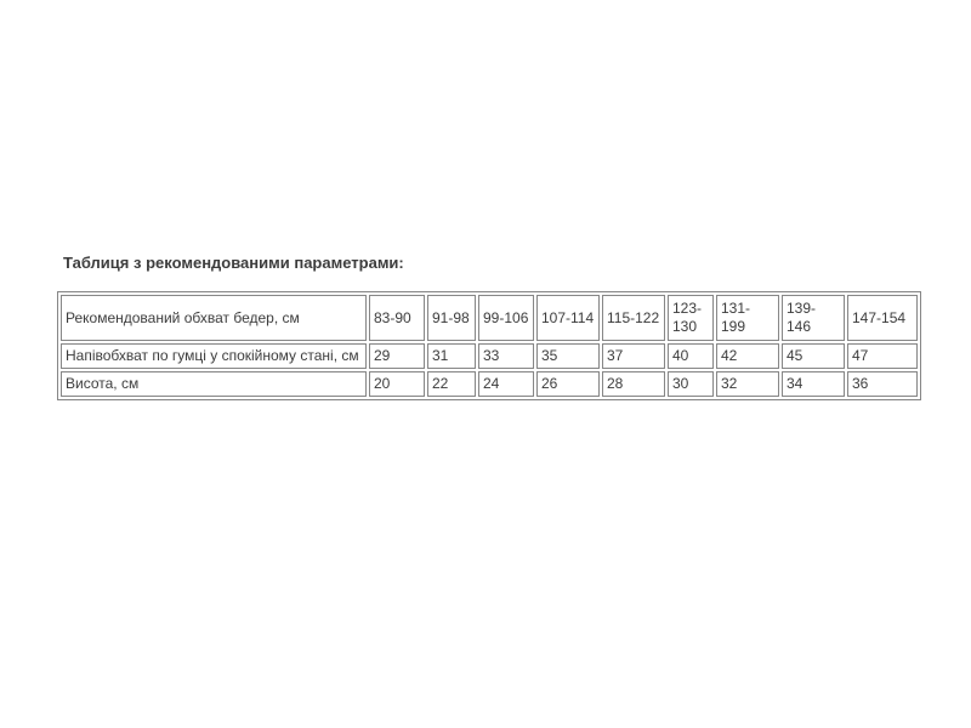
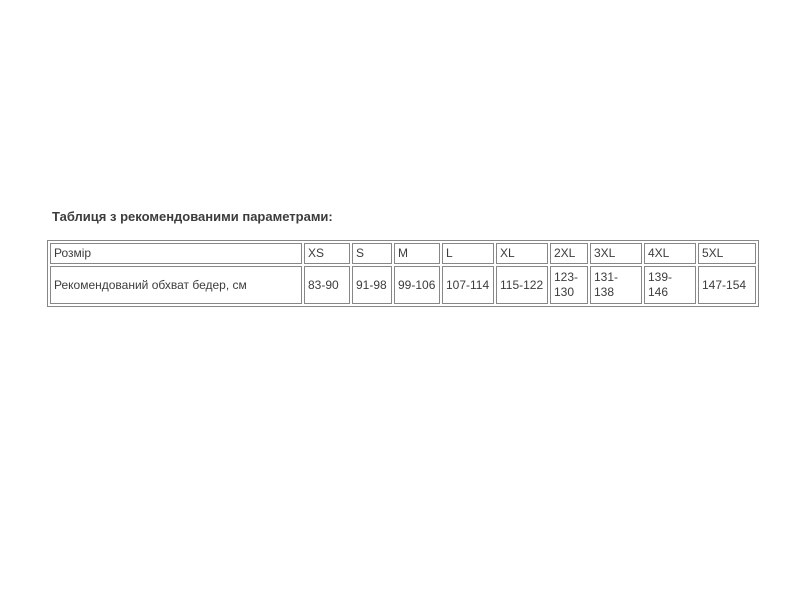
  Таблиця з рекомендованими параметрами:
+ Розмір	XS	S	M	L	XL	2XL	3XL	4XL	5XL
- Рекомендований обхват бедер, см	83-90	91-98	99-106	107-114	115-122	123-130	131-199	139-146	147-154
+ Рекомендований обхват бедер, см	83-90	91-98	99-106	107-114	115-122	123-130	131-138	139-146	147-154
- Напівобхват по гумці у спокійному стані, см	29	31	33	35	37	40	42	45	47
- Висота, см	20	22	24	26	28	30	32	34	36
